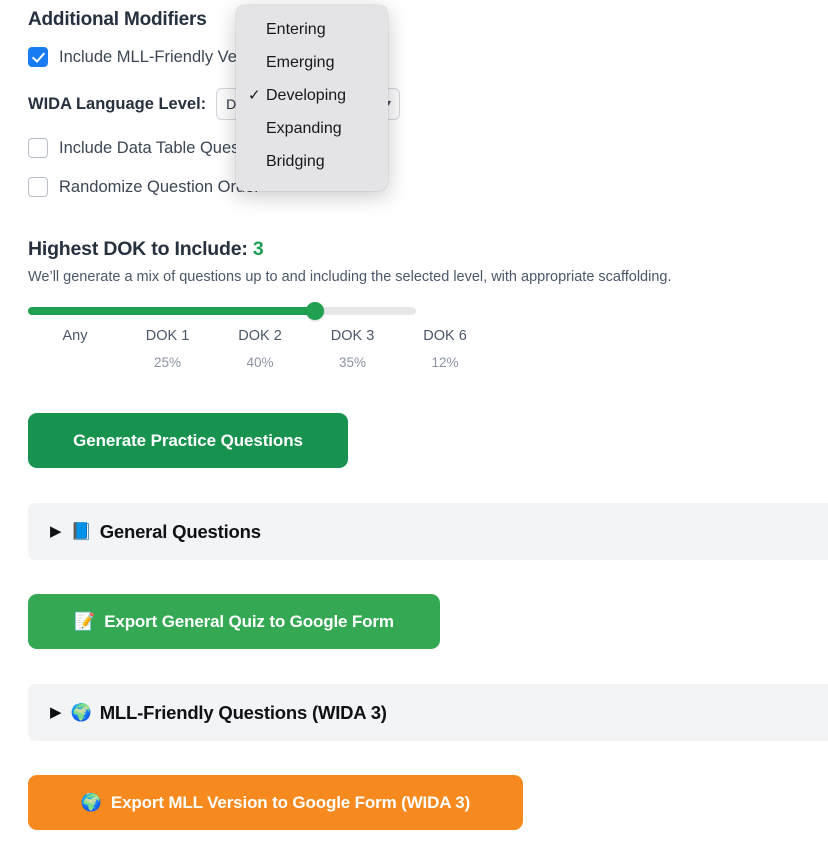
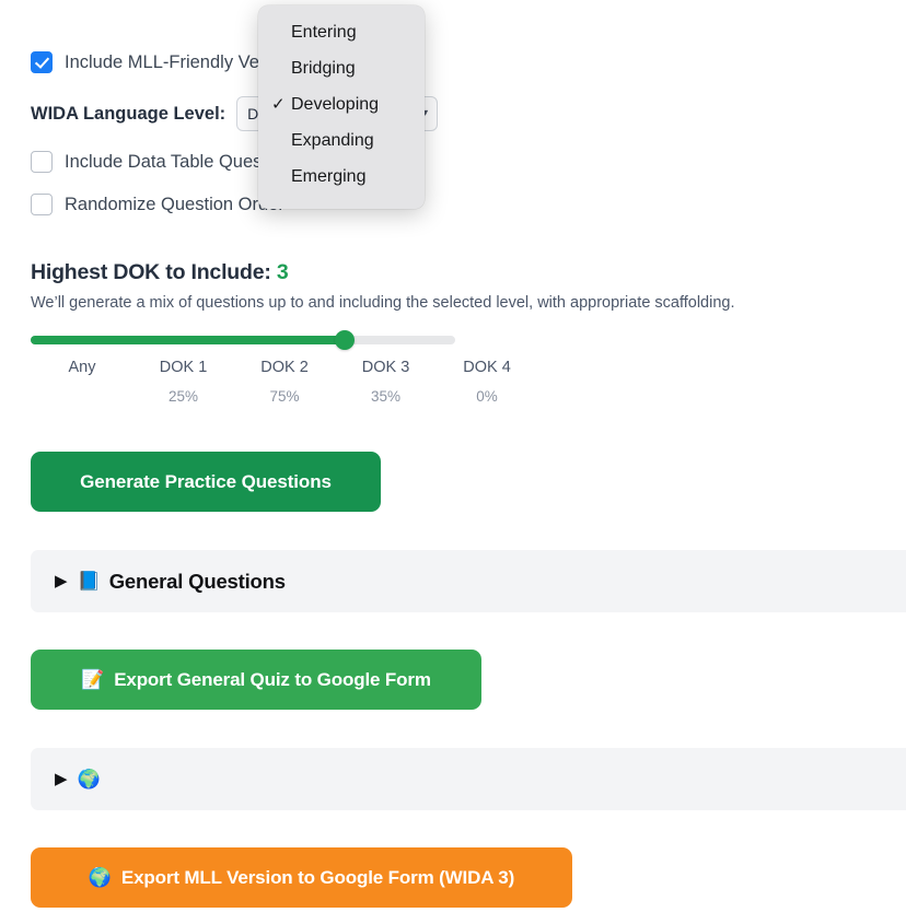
- Additional Modifiers
  Include MLL-Friendly Ve
  WIDA Language Level:
  ▾
  Include Data Table Que
  Randomize Question Or
  Highest DOK to Include: 3
  We’ll generate a mix of questions up to and including the selected level, with appropriate scaffolding.
  Any
  DOK 1
  DOK 2
  DOK 3
- DOK 6
+ DOK 4
  25%
- 40%
+ 75%
  35%
- 12%
+ 0%
  Generate Practice Questions
  ▶
  📘
  General Questions
  📝
  Export General Quiz to Google Form
  ▶
  🌍
- MLL-Friendly Questions (WIDA 3)
  🌍
  Export MLL Version to Google Form (WIDA 3)
  Entering
- Emerging
+ Bridging
  ✓
  Developing
  Expanding
- Bridging
+ Emerging
